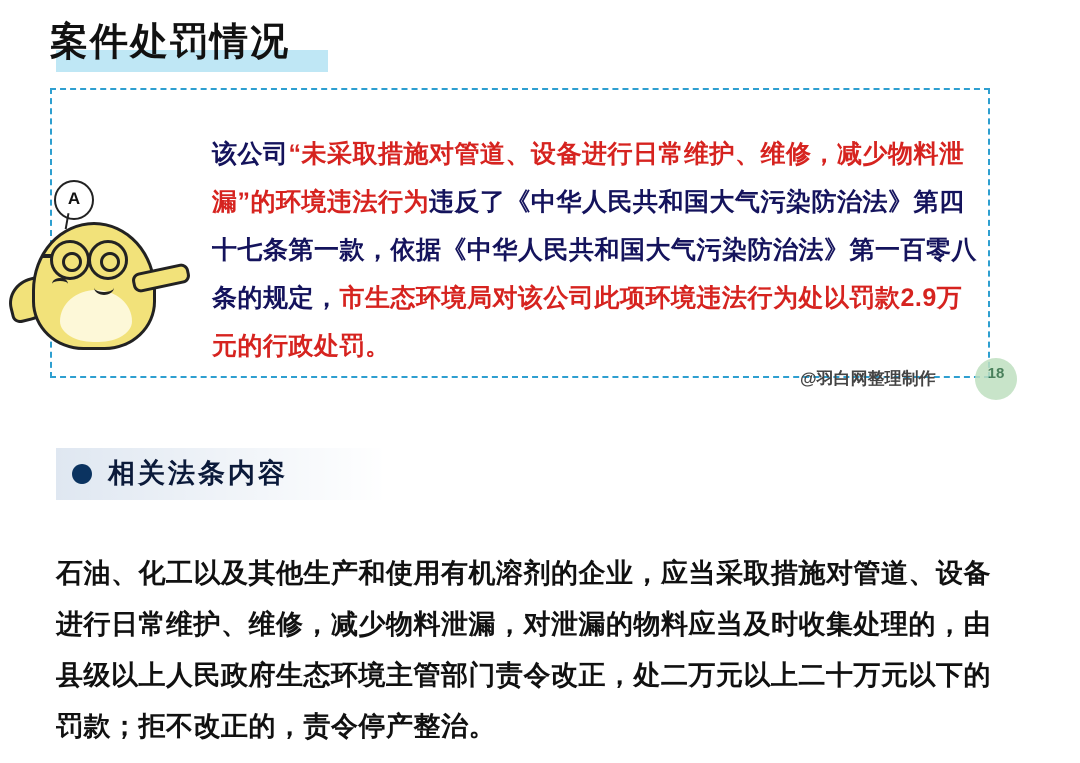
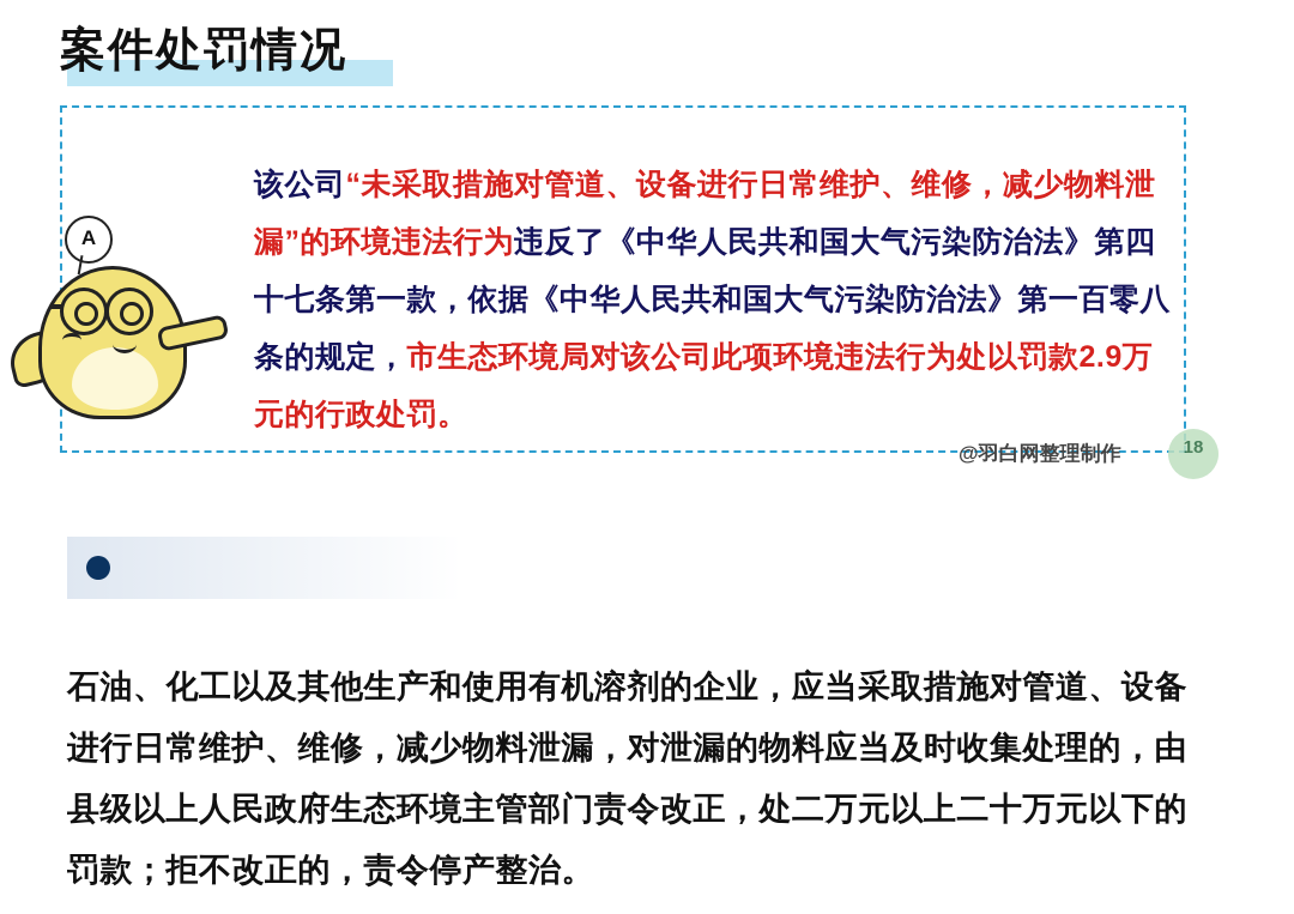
  案件处罚情况
  A
  该公司“未采取措施对管道、设备进行日常维护、维修，减少物料泄漏”的环境违法行为违反了《中华人民共和国大气污染防治法》第四十七条第一款，依据《中华人民共和国大气污染防治法》第一百零八条的规定，市生态环境局对该公司此项环境违法行为处以罚款2.9万元的行政处罚。
  @羽白网整理制作
  18
- 相关法条内容
  石油、化工以及其他生产和使用有机溶剂的企业，应当采取措施对管道、设备进行日常维护、维修，减少物料泄漏，对泄漏的物料应当及时收集处理的，由县级以上人民政府生态环境主管部门责令改正，处二万元以上二十万元以下的罚款；拒不改正的，责令停产整治。
